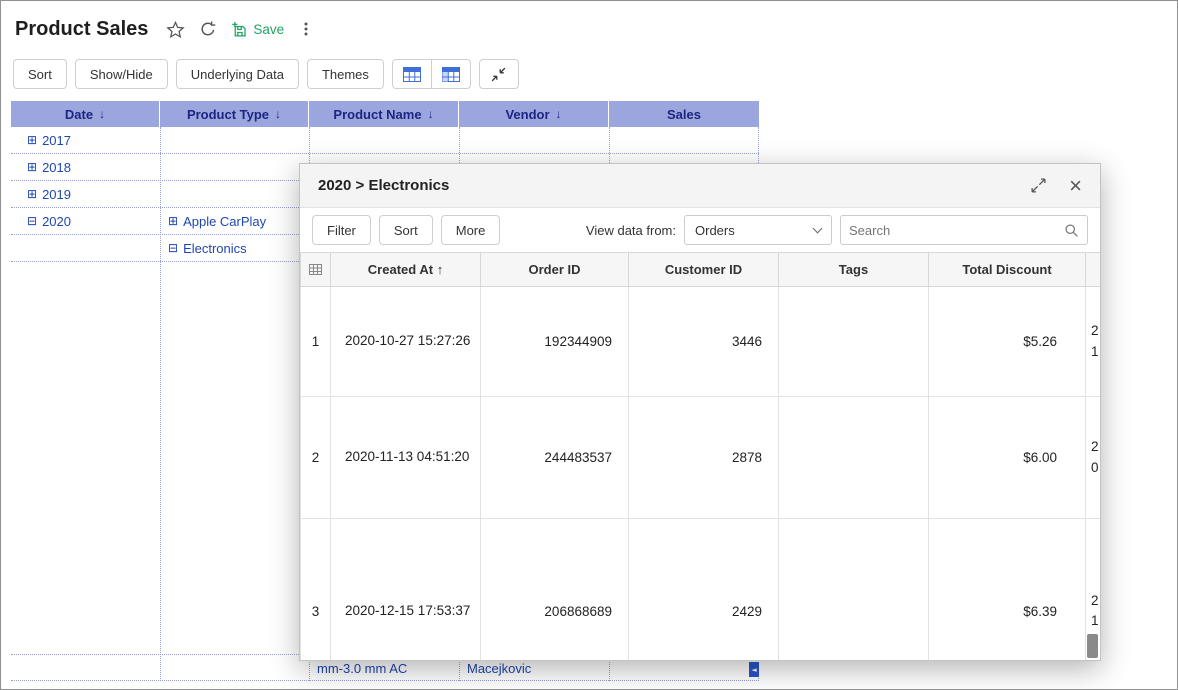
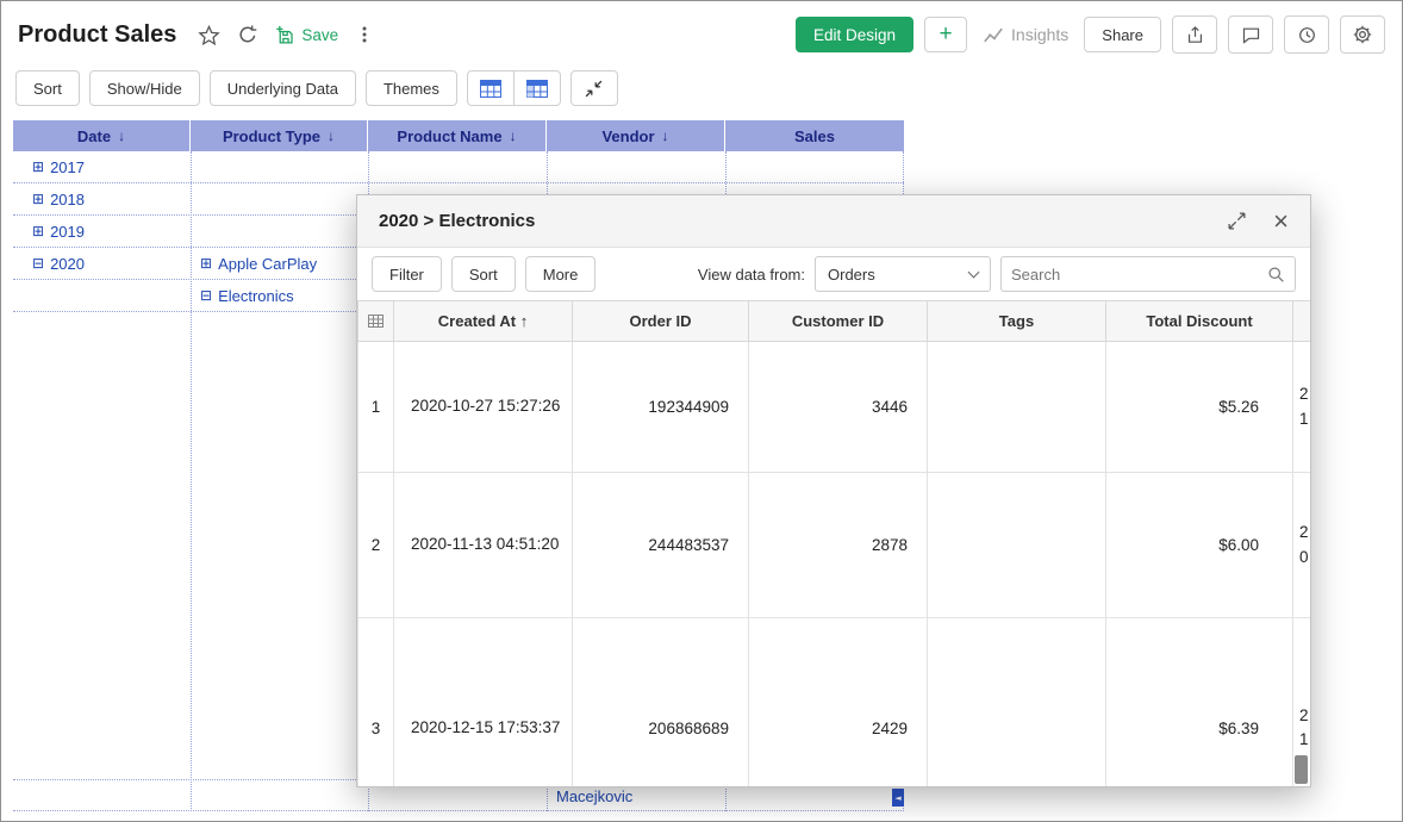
  Product Sales
  Save
+ Edit Design
+ +
+ Insights
+ Share
  Sort
  Show/Hide
  Underlying Data
  Themes
  Date
  ↓
  Product Type
  ↓
  Product Name
  ↓
  Vendor
  ↓
  Sales
  ⊞
  2017
  ⊞
  2018
  ⊞
  2019
  ⊟
  2020
  ⊞
  Apple CarPlay
  ⊟
  Electronics
- mm-3.0 mm AC
  Macejkovic
  ◄
  2020 > Electronics
  ×
  Filter
  Sort
  More
  View data from:
  Orders
  Search
  	Created At ↑	Order ID	Customer ID	Tags	Total Discount
  1	2020-10-27 15:27:26	192344909	3446		$5.26	2 1
  2	2020-11-13 04:51:20	244483537	2878		$6.00	2 0
  3	2020-12-15 17:53:37	206868689	2429		$6.39	2 1
